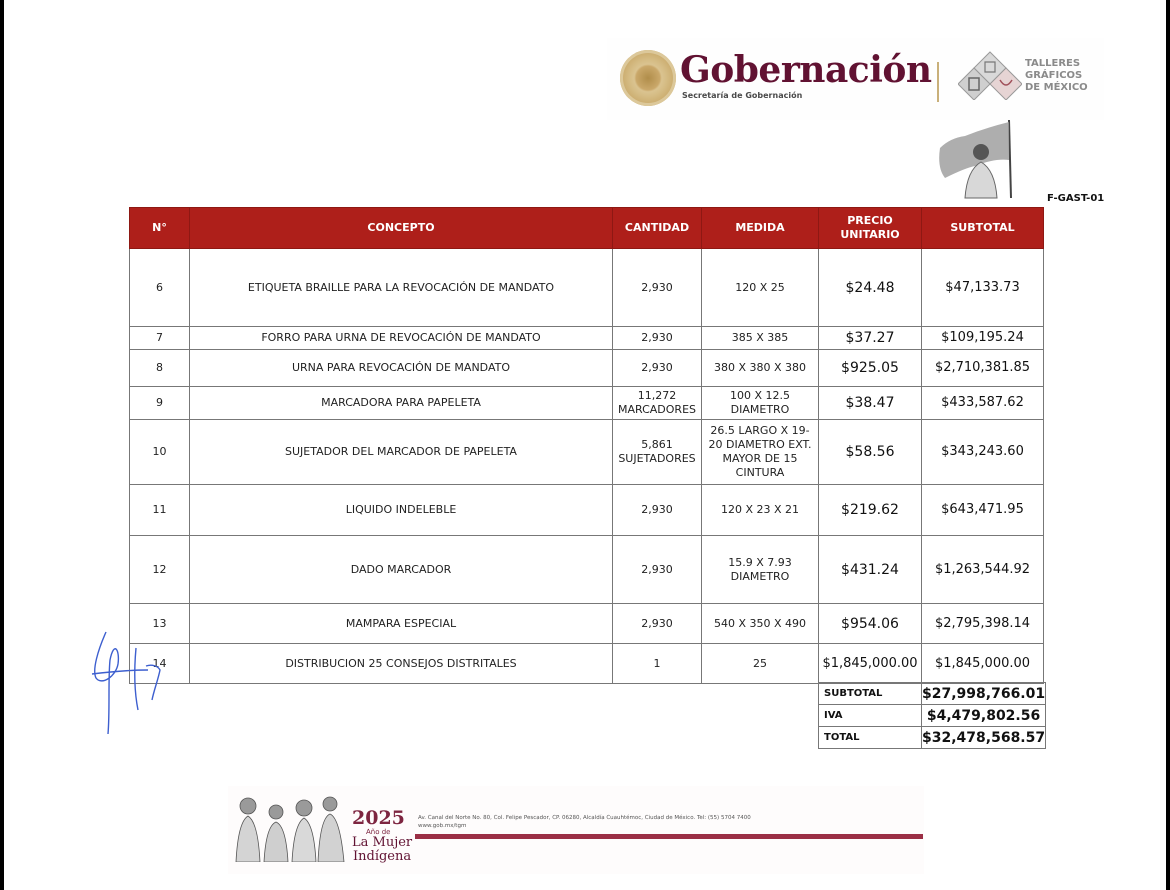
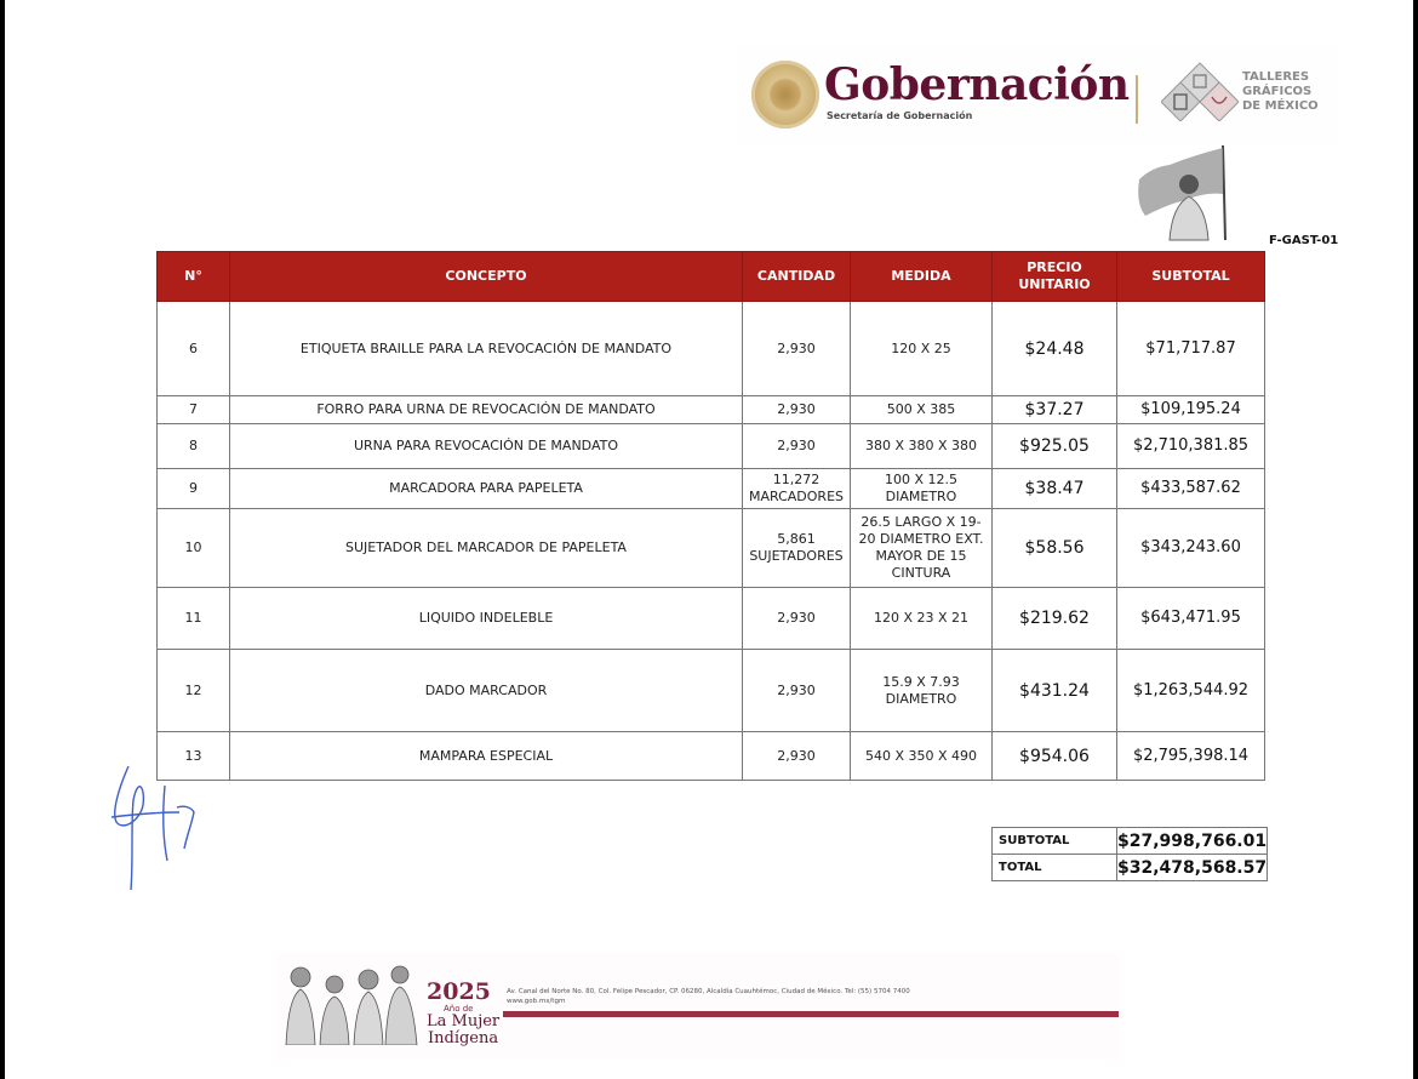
  Gobernación
  Secretaría de Gobernación
  TALLERES
  GRÁFICOS
  DE MÉXICO
  F-GAST-01
  N°	CONCEPTO	CANTIDAD	MEDIDA	PRECIO UNITARIO	SUBTOTAL
- 6	ETIQUETA BRAILLE PARA LA REVOCACIÓN DE MANDATO	2,930	120 X 25	$24.48	$47,133.73
+ 6	ETIQUETA BRAILLE PARA LA REVOCACIÓN DE MANDATO	2,930	120 X 25	$24.48	$71,717.87
- 7	FORRO PARA URNA DE REVOCACIÓN DE MANDATO	2,930	385 X 385	$37.27	$109,195.24
+ 7	FORRO PARA URNA DE REVOCACIÓN DE MANDATO	2,930	500 X 385	$37.27	$109,195.24
  8	URNA PARA REVOCACIÓN DE MANDATO	2,930	380 X 380 X 380	$925.05	$2,710,381.85
  9	MARCADORA PARA PAPELETA	11,272 MARCADORES	100 X 12.5 DIAMETRO	$38.47	$433,587.62
  10	SUJETADOR DEL MARCADOR DE PAPELETA	5,861 SUJETADORES	26.5 LARGO X 19-20 DIAMETRO EXT. MAYOR DE 15 CINTURA	$58.56	$343,243.60
  11	LIQUIDO INDELEBLE	2,930	120 X 23 X 21	$219.62	$643,471.95
  12	DADO MARCADOR	2,930	15.9 X 7.93 DIAMETRO	$431.24	$1,263,544.92
  13	MAMPARA ESPECIAL	2,930	540 X 350 X 490	$954.06	$2,795,398.14
- 14	DISTRIBUCION 25 CONSEJOS DISTRITALES	1	25	$1,845,000.00	$1,845,000.00
  SUBTOTAL	$27,998,766.01
- IVA	$4,479,802.56
  TOTAL	$32,478,568.57
  2025
  Año de
  La Mujer
  Indígena
